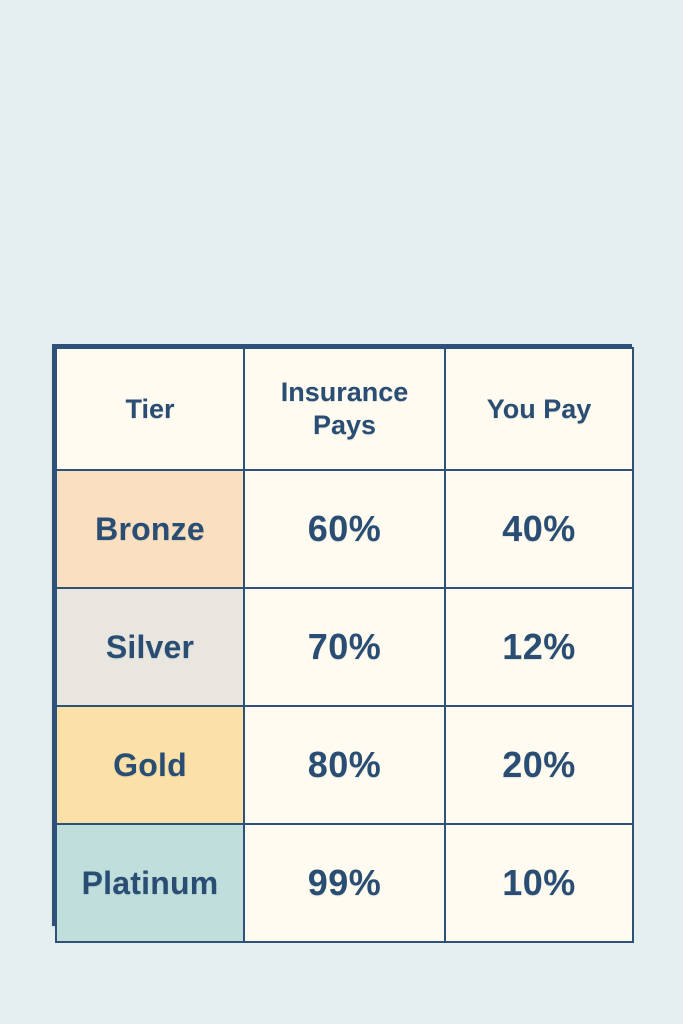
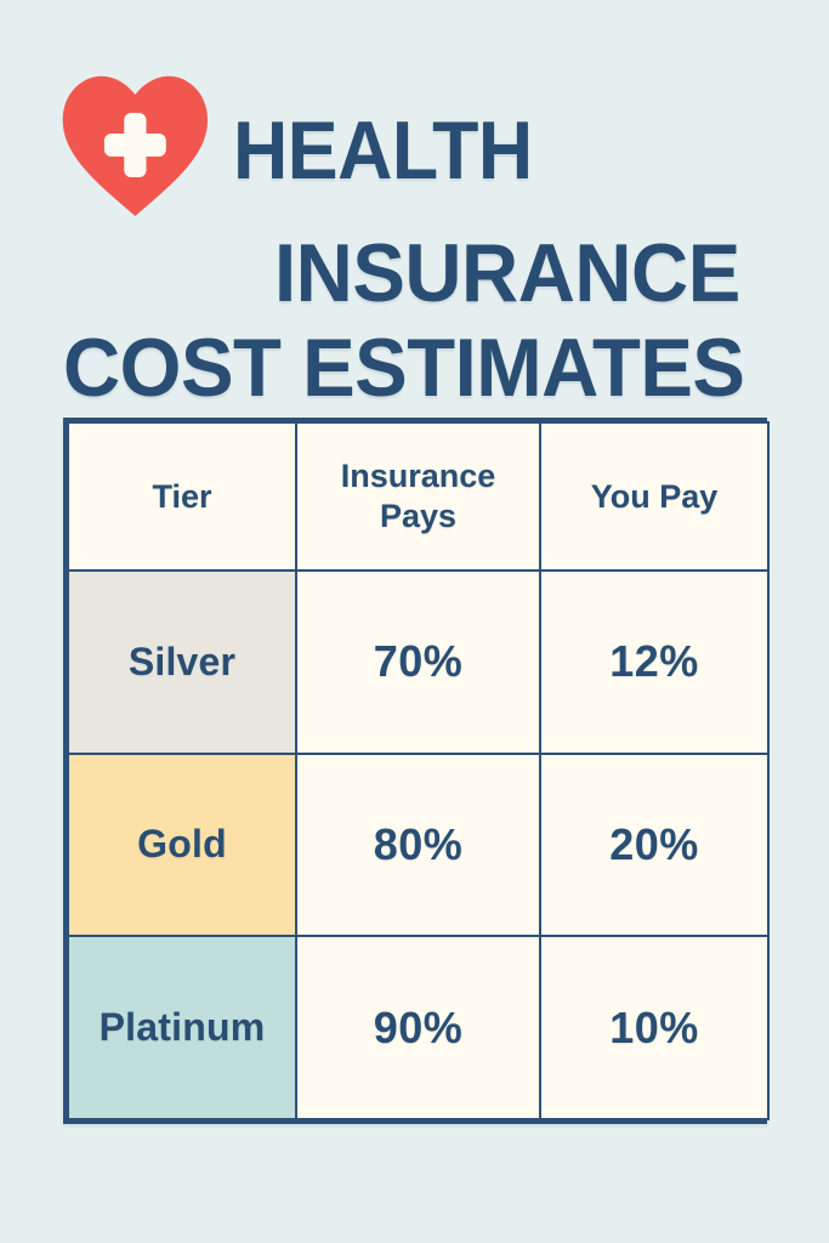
+ HEALTH
+ INSURANCE
+ COST ESTIMATES
  Tier	Insurance Pays	You Pay
- Bronze	60%	40%
  Silver	70%	12%
  Gold	80%	20%
- Platinum	99%	10%
+ Platinum	90%	10%
